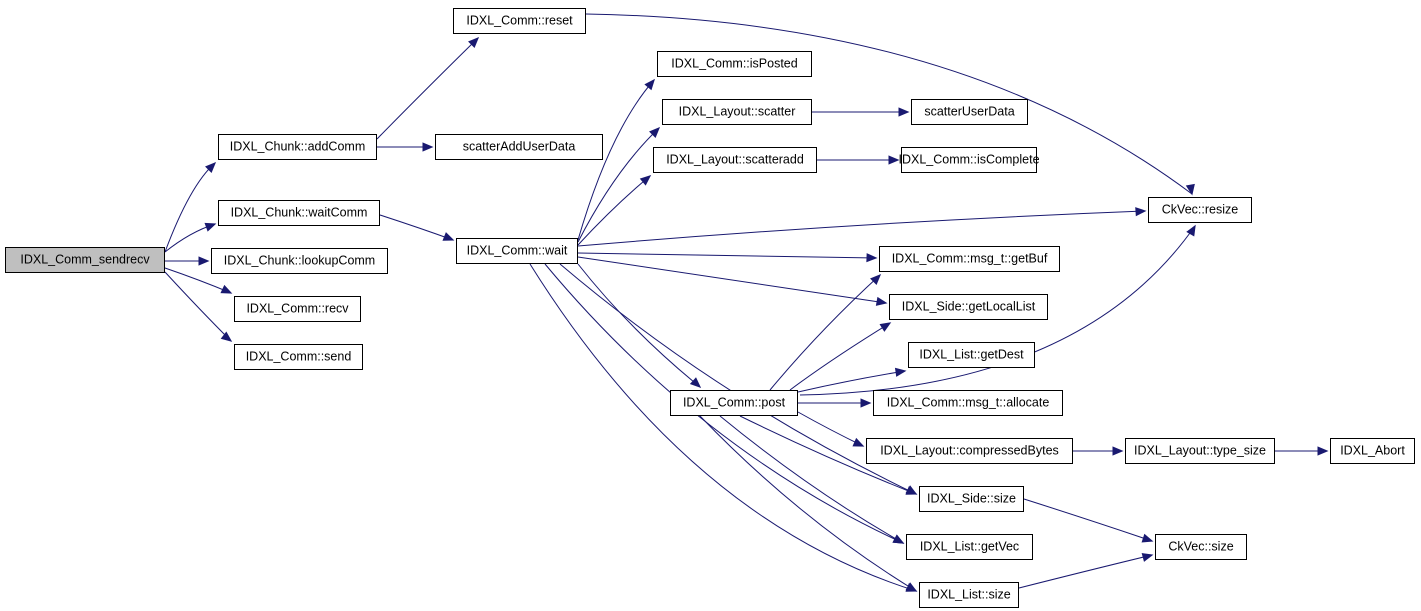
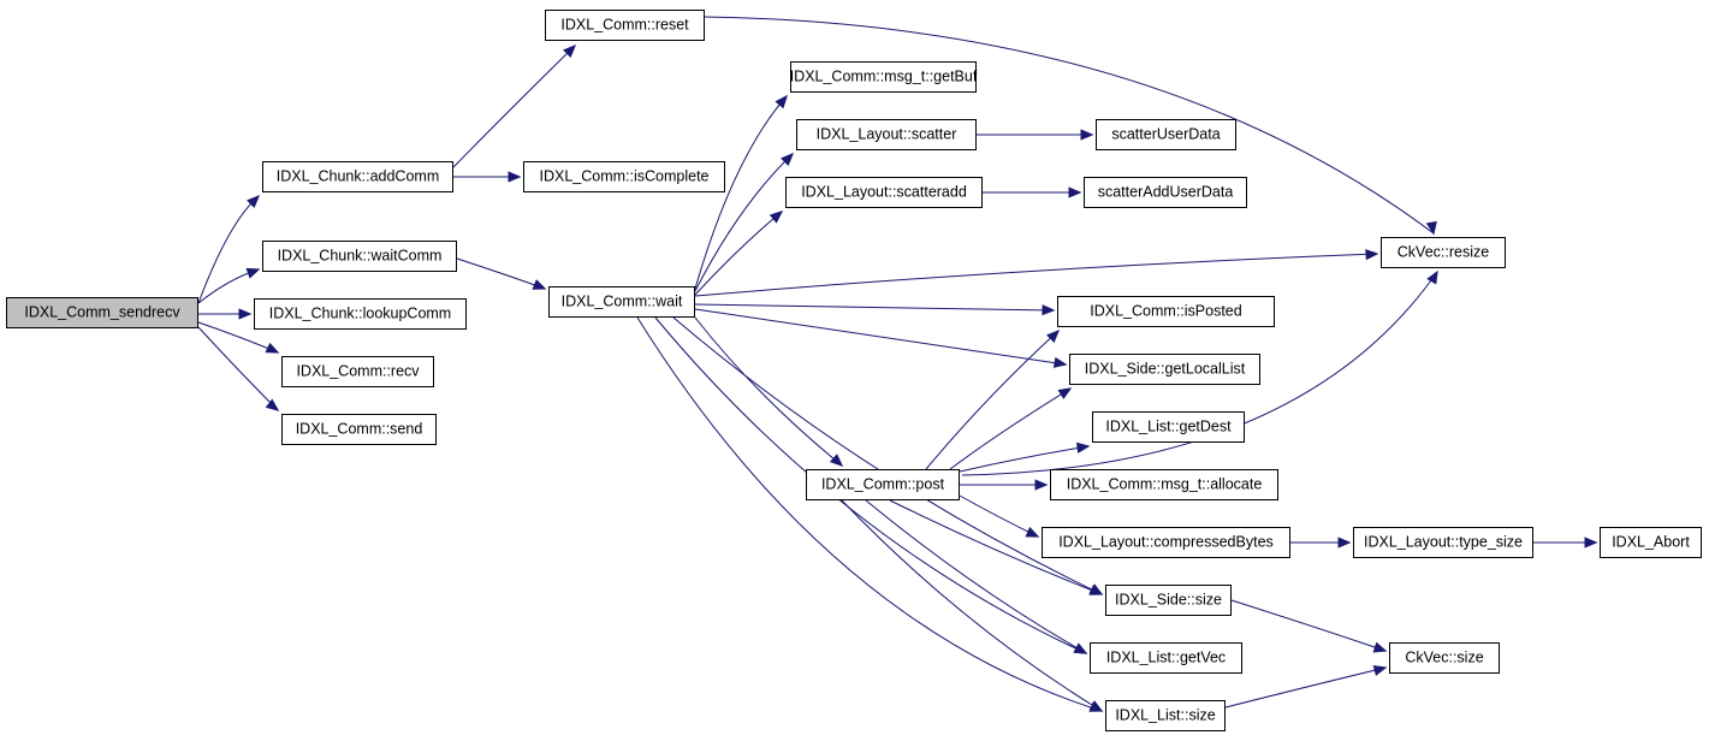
  IDXL_Comm_sendrecv
  IDXL_Chunk::addComm
  IDXL_Chunk::waitComm
  IDXL_Chunk::lookupComm
  IDXL_Comm::recv
  IDXL_Comm::send
  IDXL_Comm::reset
- scatterAddUserData
+ IDXL_Comm::isComplete
  IDXL_Comm::wait
- IDXL_Comm::isPosted
+ IDXL_Comm::msg_t::getBuf
  IDXL_Layout::scatter
  IDXL_Layout::scatteradd
  scatterUserData
- IDXL_Comm::isComplete
+ scatterAddUserData
  CkVec::resize
- IDXL_Comm::msg_t::getBuf
+ IDXL_Comm::isPosted
  IDXL_Side::getLocalList
  IDXL_List::getDest
  IDXL_Comm::post
  IDXL_Comm::msg_t::allocate
  IDXL_Layout::compressedBytes
  IDXL_Layout::type_size
  IDXL_Abort
  IDXL_Side::size
  IDXL_List::getVec
  IDXL_List::size
  CkVec::size
